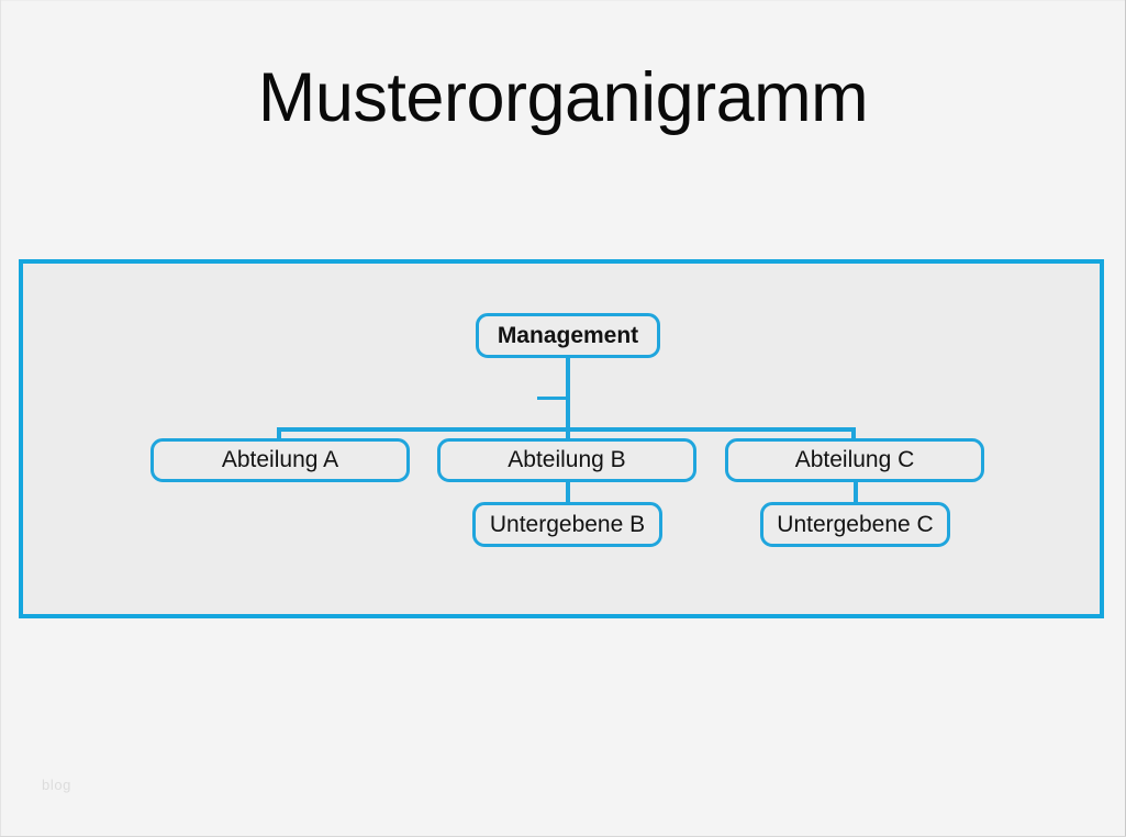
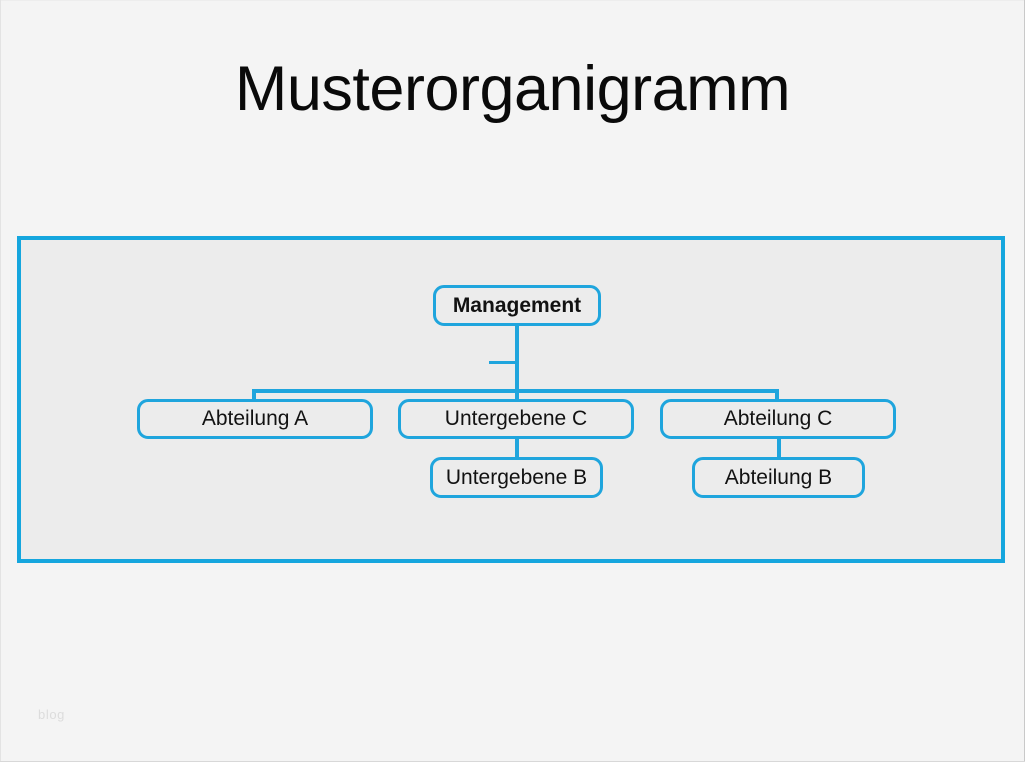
  Musterorganigramm
  Management
  Abteilung A
- Abteilung B
+ Untergebene C
  Abteilung C
  Untergebene B
- Untergebene C
+ Abteilung B
  blog
